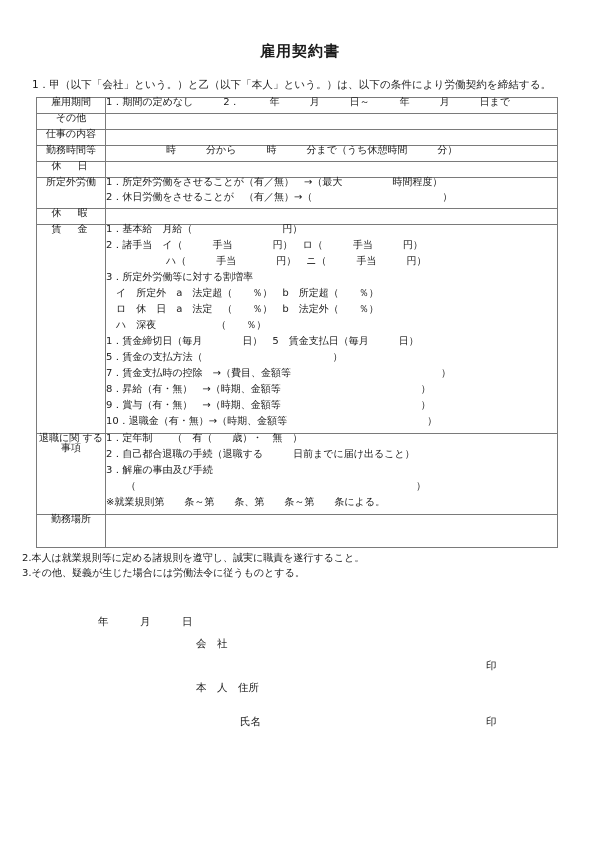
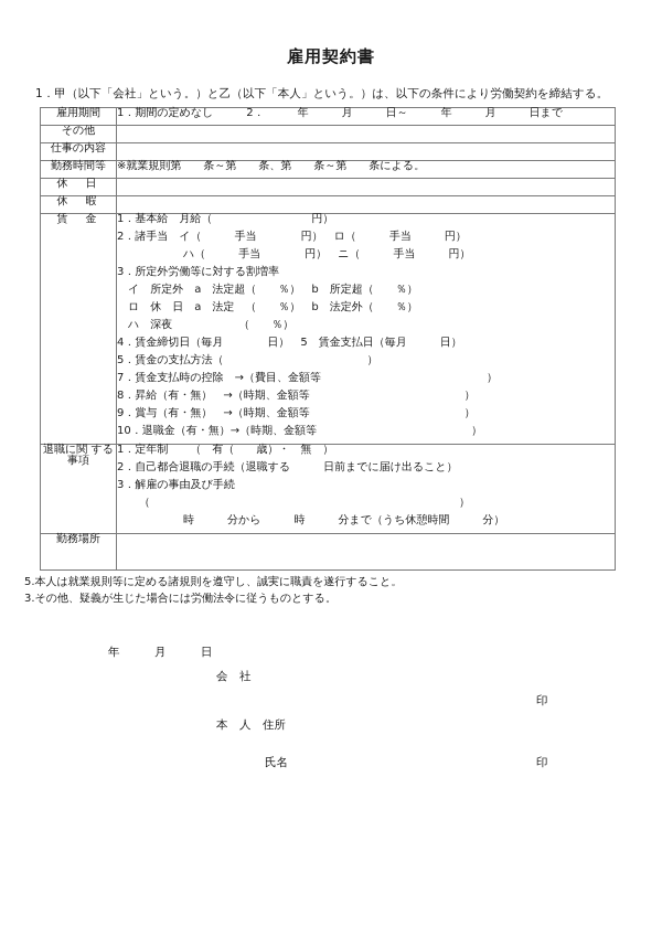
  雇用契約書
  1．甲（以下「会社」という。）と乙（以下「本人」という。）は、以下の条件により労働契約を締結する。
  雇用期間	1．期間の定めなし 2． 年 月 日～ 年 月 日まで
  その他
  仕事の内容
- 勤務時間等	時 分から 時 分まで（うち休憩時間 分）
+ 勤務時間等	※就業規則第 条～第 条、第 条～第 条による。
  休 日
- 所定外労働	1．所定外労働をさせることが（有／無） →（最大 時間程度） 2．休日労働をさせることが （有／無）→（ ）
  休 暇
- 賃 金	1．基本給 月給（ 円） 2．諸手当 イ（ 手当 円） ロ（ 手当 円） ハ（ 手当 円） ニ（ 手当 円） 3．所定外労働等に対する割増率 イ 所定外 a 法定超（ ％） b 所定超（ ％） ロ 休 日 a 法定 （ ％） b 法定外（ ％） ハ 深夜 （ ％） 1．賃金締切日（毎月 日） 5 賃金支払日（毎月 日） 5．賃金の支払方法（ ） 7．賃金支払時の控除 →（費目、金額等 ） 8．昇給（有・無） →（時期、金額等 ） 9．賞与（有・無） →（時期、金額等 ） 10．退職金（有・無）→（時期、金額等 ）
+ 賃 金	1．基本給 月給（ 円） 2．諸手当 イ（ 手当 円） ロ（ 手当 円） ハ（ 手当 円） ニ（ 手当 円） 3．所定外労働等に対する割増率 イ 所定外 a 法定超（ ％） b 所定超（ ％） ロ 休 日 a 法定 （ ％） b 法定外（ ％） ハ 深夜 （ ％） 4．賃金締切日（毎月 日） 5 賃金支払日（毎月 日） 5．賃金の支払方法（ ） 7．賃金支払時の控除 →（費目、金額等 ） 8．昇給（有・無） →（時期、金額等 ） 9．賞与（有・無） →（時期、金額等 ） 10．退職金（有・無）→（時期、金額等 ）
- 退職に関 する事項	1．定年制 （ 有（ 歳）・ 無 ） 2．自己都合退職の手続（退職する 日前までに届け出ること） 3．解雇の事由及び手続 （ ） ※就業規則第 条～第 条、第 条～第 条による。
+ 退職に関 する事項	1．定年制 （ 有（ 歳）・ 無 ） 2．自己都合退職の手続（退職する 日前までに届け出ること） 3．解雇の事由及び手続 （ ） 時 分から 時 分まで（うち休憩時間 分）
  勤務場所
- 2.本人は就業規則等に定める諸規則を遵守し、誠実に職責を遂行すること。
+ 5.本人は就業規則等に定める諸規則を遵守し、誠実に職責を遂行すること。
  3.その他、疑義が生じた場合には労働法令に従うものとする。
  年 月 日
  会 社
  印
  本 人 住所
  氏名
  印
